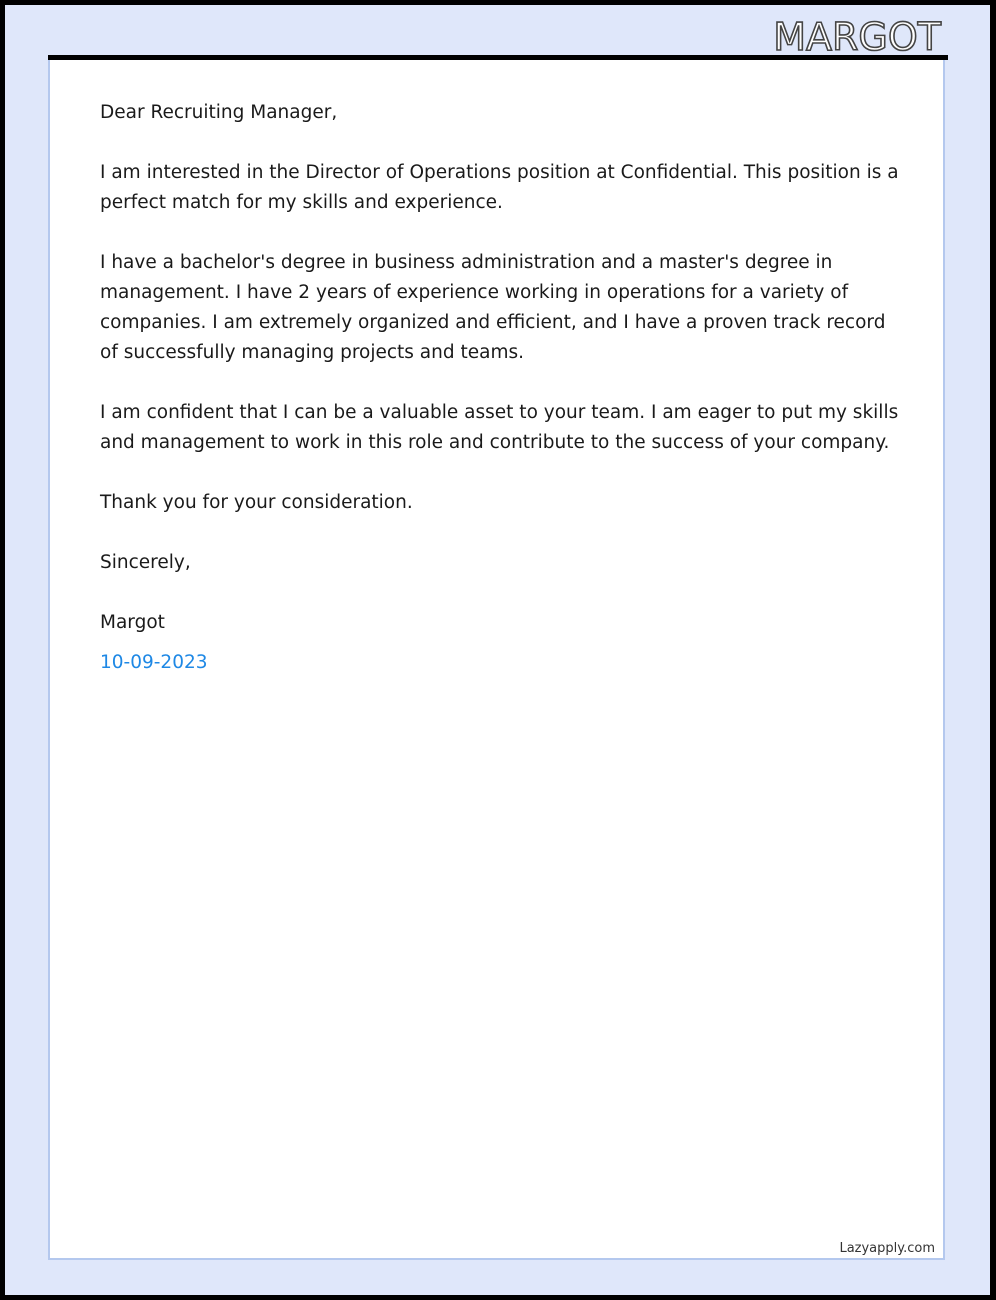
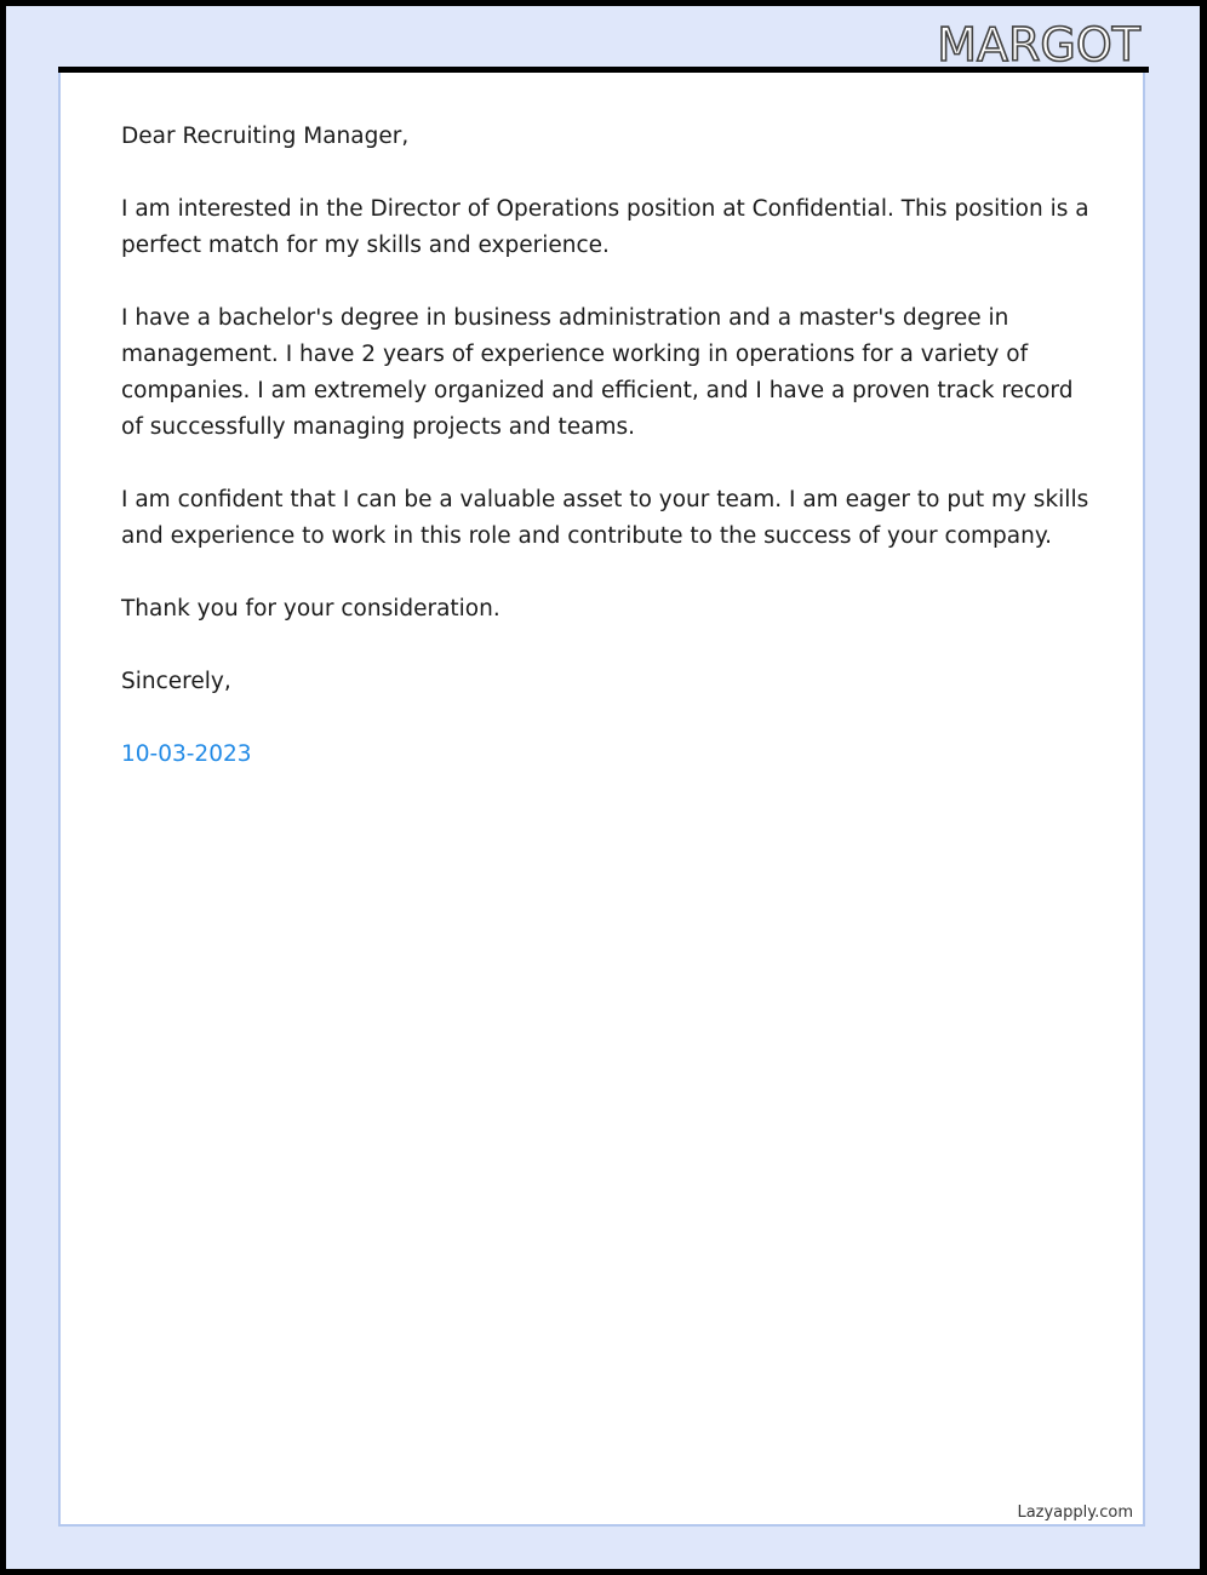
  MARGOT
  Dear Recruiting Manager,
  I am interested in the Director of Operations position at Confidential. This position is a perfect match for my skills and experience.
  I have a bachelor's degree in business administration and a master's degree in management. I have 2 years of experience working in operations for a variety of companies. I am extremely organized and efficient, and I have a proven track record of successfully managing projects and teams.
- I am confident that I can be a valuable asset to your team. I am eager to put my skills and management to work in this role and contribute to the success of your company.
+ I am confident that I can be a valuable asset to your team. I am eager to put my skills and experience to work in this role and contribute to the success of your company.
  Thank you for your consideration.
  Sincerely,
- Margot
- 10-09-2023
+ 10-03-2023
  Lazyapply.com
